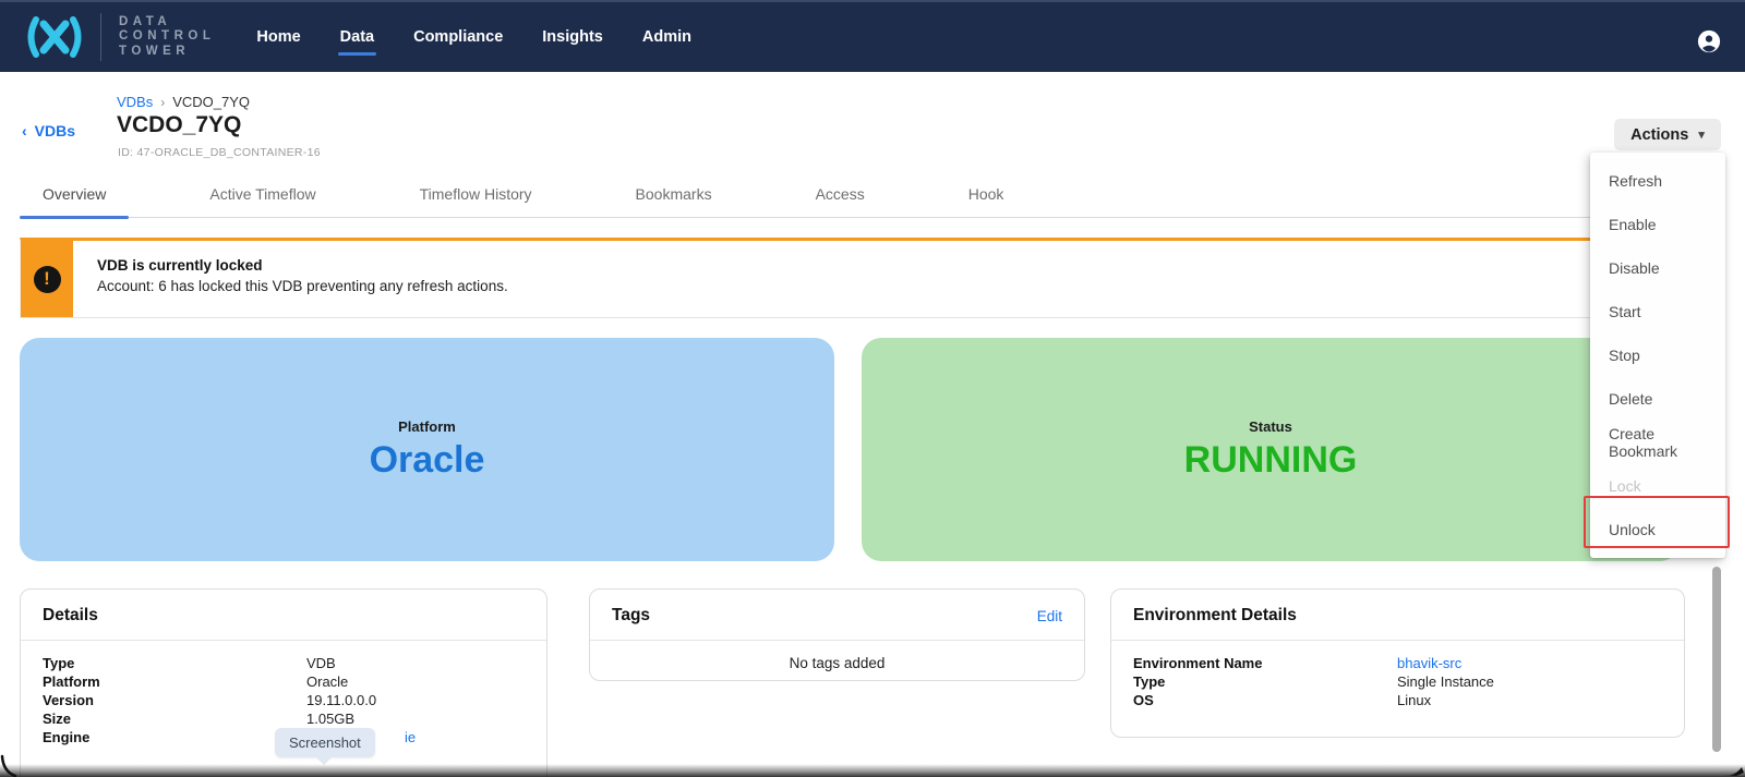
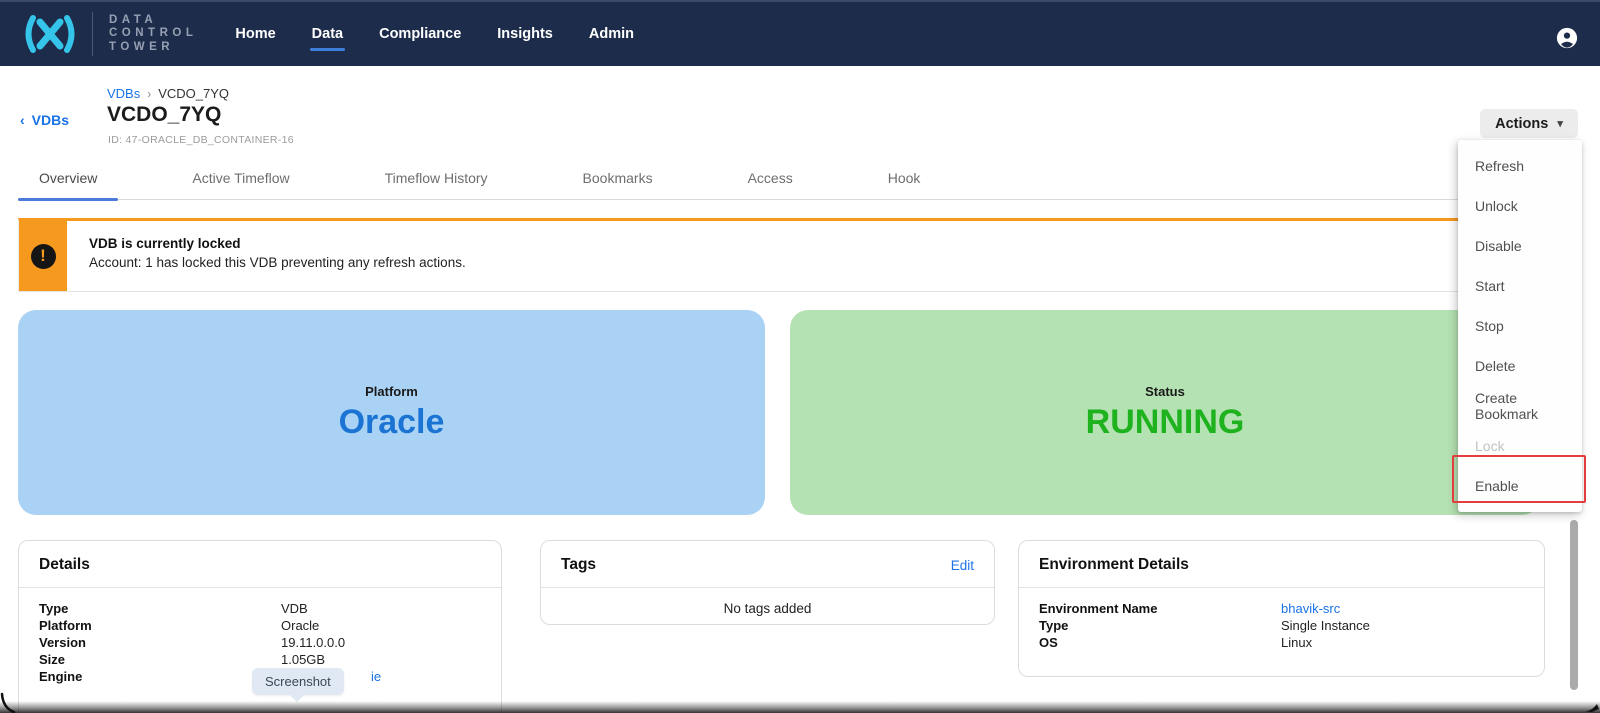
  DATA
  CONTROL
  TOWER
  Home
  Data
  Compliance
  Insights
  Admin
  ‹
  VDBs
  VDBs
  ›
  VCDO_7YQ
  VCDO_7YQ
  ID: 47-ORACLE_DB_CONTAINER-16
  Actions
  ▾
  Overview
  Active Timeflow
  Timeflow History
  Bookmarks
  Access
  Hook
  !
  VDB is currently locked
- Account: 6 has locked this VDB preventing any refresh actions.
+ Account: 1 has locked this VDB preventing any refresh actions.
  Platform
  Oracle
  Status
  RUNNING
  Details
  Type
  VDB
  Platform
  Oracle
  Version
  19.11.0.0.0
  Size
  1.05GB
  Engine
  ie
  Tags
  Edit
  No tags added
  Environment Details
  Environment Name
  bhavik-src
  Type
  Single Instance
  OS
  Linux
  Refresh
- Enable
+ Unlock
  Disable
  Start
  Stop
  Delete
  Create Bookmark
  Lock
- Unlock
+ Enable
  Screenshot
